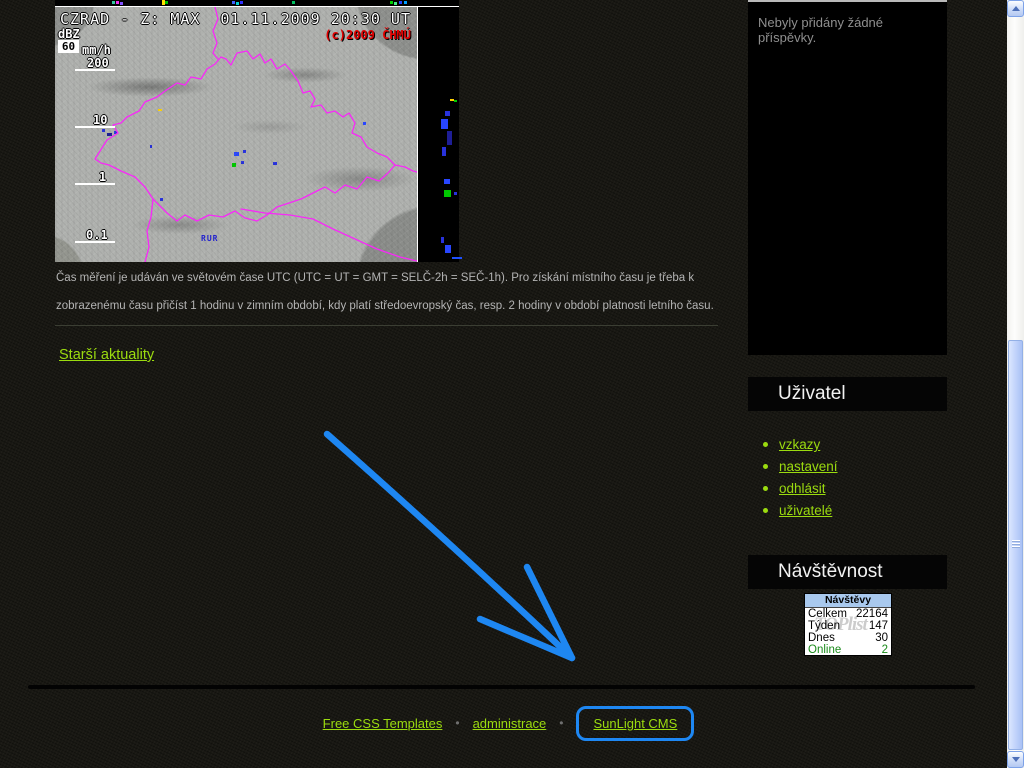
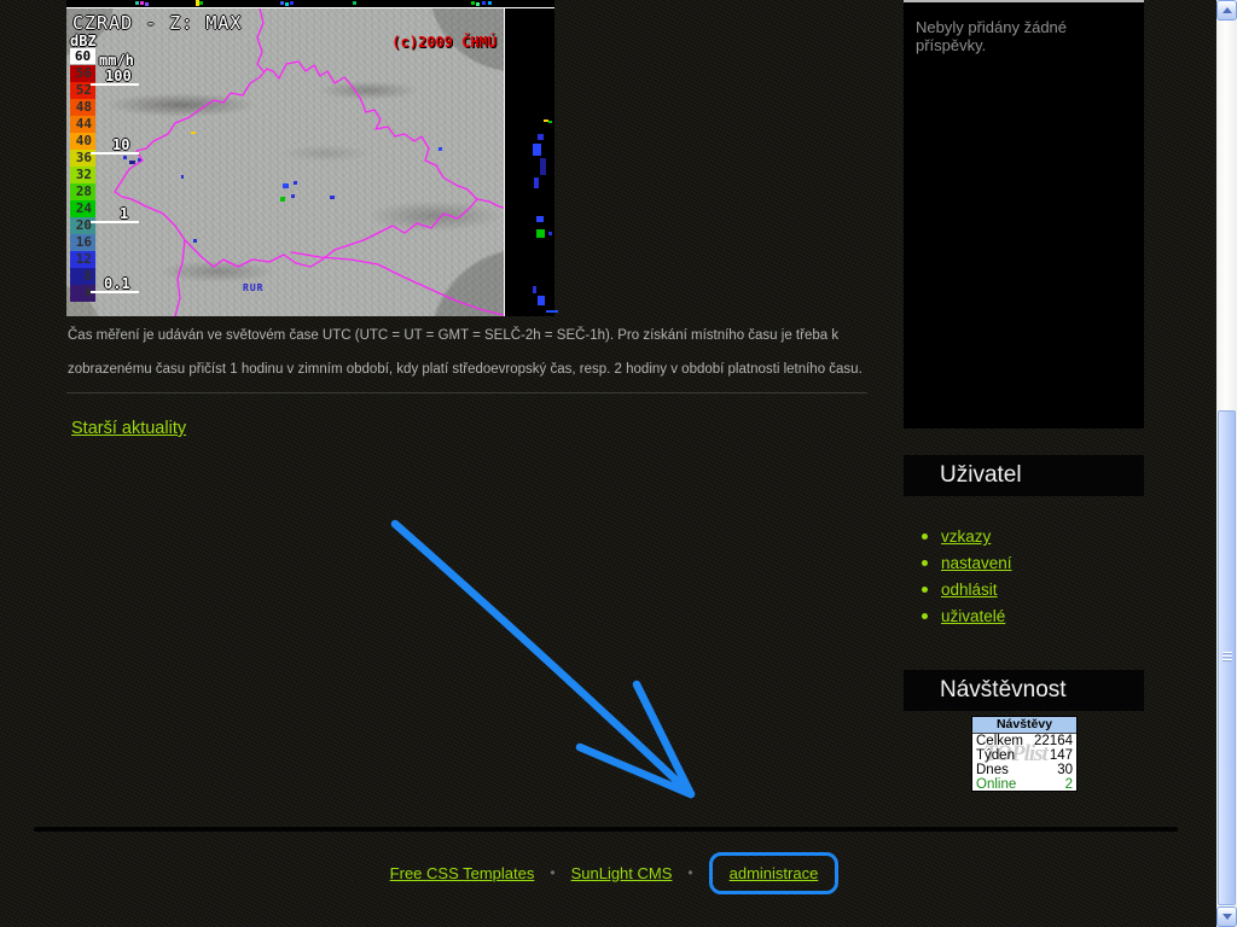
  RUR
  CZRAD - Z: MAX
- 01.11.2009 20:30 UT
  (c)2009 ČHMÚ
  dBZ
  60
  mm/h
+ 56
+ 52
+ 48
+ 44
+ 40
+ 36
+ 32
+ 28
+ 24
+ 20
+ 16
+ 12
+ 8
+ 4
- 200
+ 100
  10
  1
  0.1
  Čas měření je udáván ve světovém čase UTC (UTC = UT = GMT = SELČ-2h = SEČ-1h). Pro získání místního času je třeba k zobrazenému času přičíst 1 hodinu v zimním období, kdy platí středoevropský čas, resp. 2 hodiny v období platnosti letního času.
  Starší aktuality
  Nebyly přidány žádné příspěvky.
  Uživatel
  vzkazy
  nastavení
  odhlásit
  uživatelé
  Návštěvnost
  Návštěvy
  TOPlist
  Celkem
  22164
  Týden
  147
  Dnes
  30
  Online
  2
  Free CSS Templates
  •
- administrace
+ SunLight CMS
  •
- SunLight CMS
+ administrace
